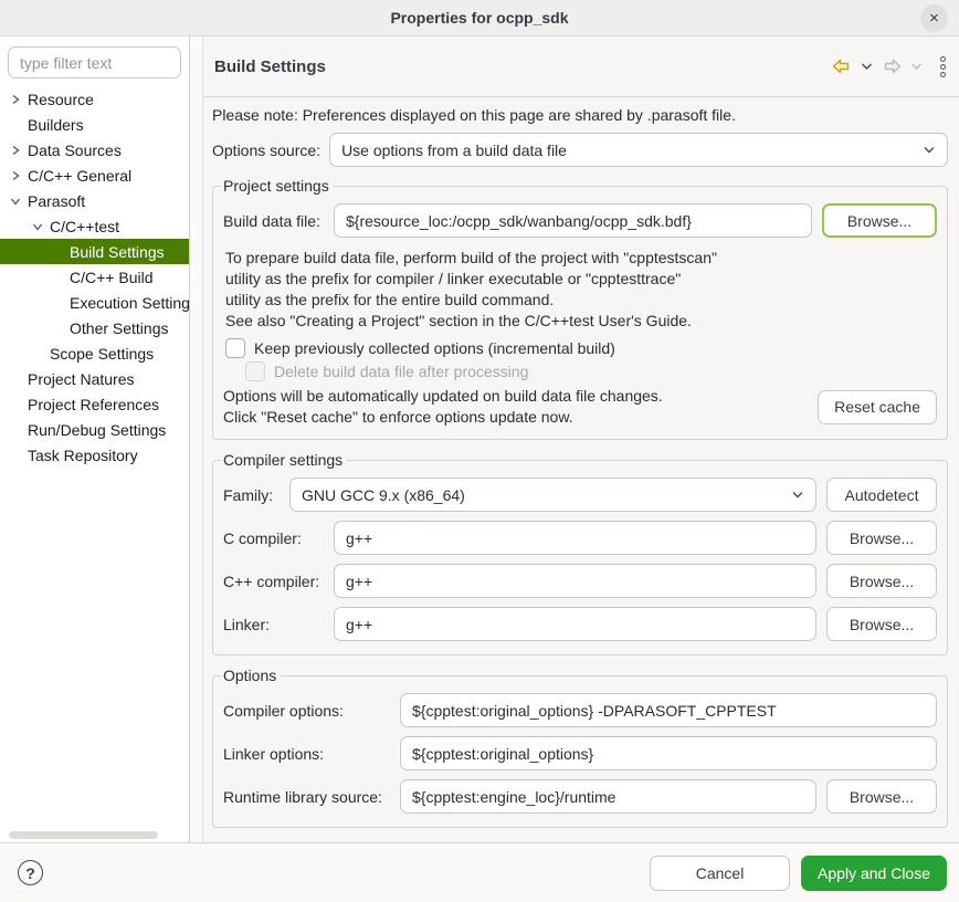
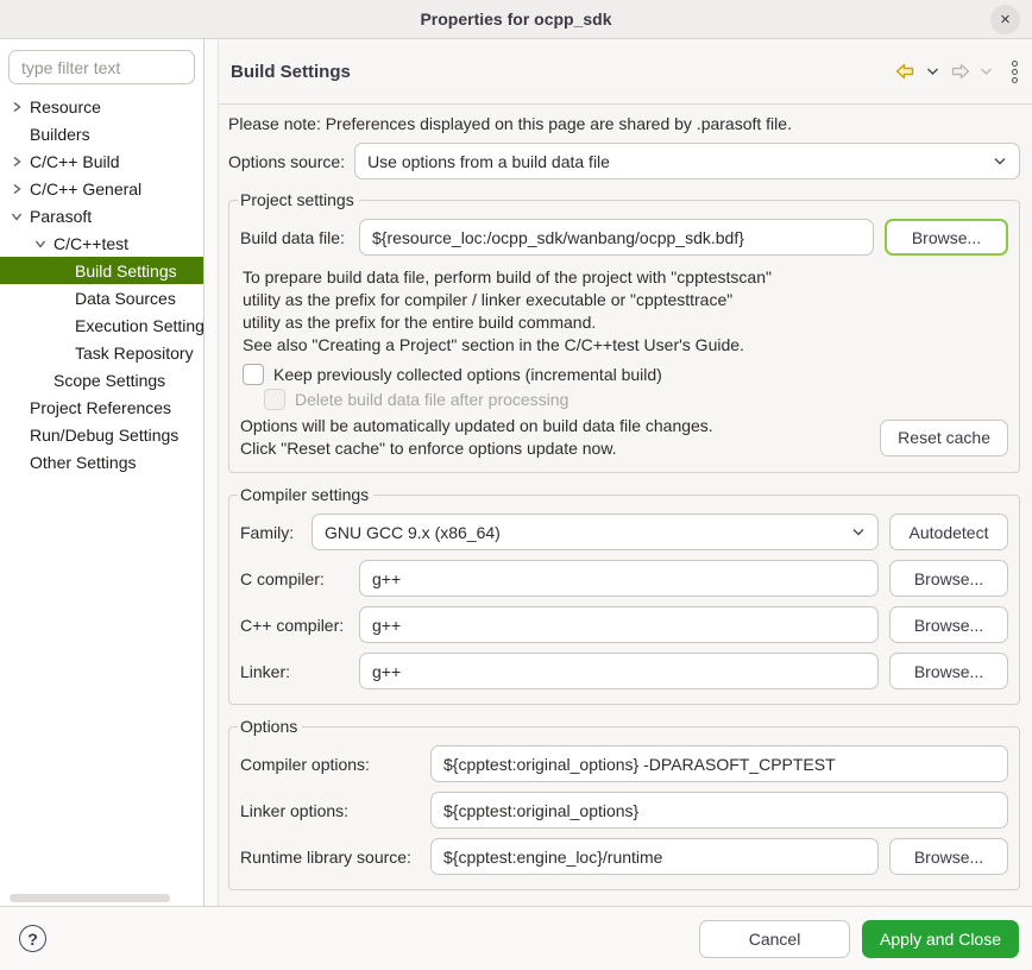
  Properties for ocpp_sdk
  ×
  type filter text
  Resource
  Builders
- Data Sources
+ C/C++ Build
  C/C++ General
  Parasoft
  C/C++test
  Build Settings
- C/C++ Build
+ Data Sources
  Execution Setting
- Other Settings
+ Task Repository
  Scope Settings
- Project Natures
  Project References
  Run/Debug Settings
- Task Repository
+ Other Settings
  Build Settings
  Please note: Preferences displayed on this page are shared by .parasoft file.
  Options source:
  Use options from a build data file
  Project settings
  Build data file:
  ${resource_loc:/ocpp_sdk/wanbang/ocpp_sdk.bdf}
  Browse...
  To prepare build data file, perform build of the project with "cpptestscan"
  utility as the prefix for compiler / linker executable or "cpptesttrace"
  utility as the prefix for the entire build command.
  See also "Creating a Project" section in the C/C++test User's Guide.
  Keep previously collected options (incremental build)
  Delete build data file after processing
  Options will be automatically updated on build data file changes.
  Click "Reset cache" to enforce options update now.
  Reset cache
  Compiler settings
  Family:
  GNU GCC 9.x (x86_64)
  Autodetect
  C compiler:
  g++
  Browse...
  C++ compiler:
  g++
  Browse...
  Linker:
  g++
  Browse...
  Options
  Compiler options:
  ${cpptest:original_options} -DPARASOFT_CPPTEST
  Linker options:
  ${cpptest:original_options}
  Runtime library source:
  ${cpptest:engine_loc}/runtime
  Browse...
  ?
  Cancel
  Apply and Close
